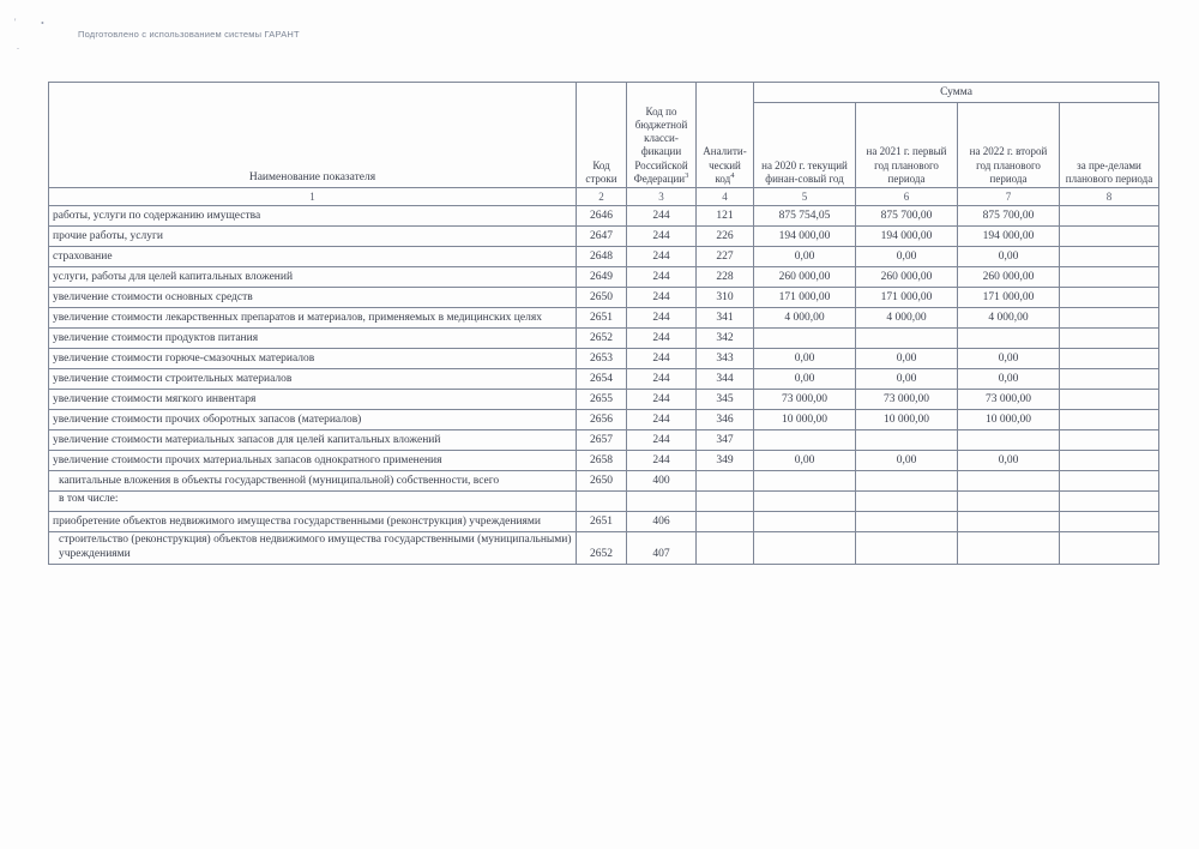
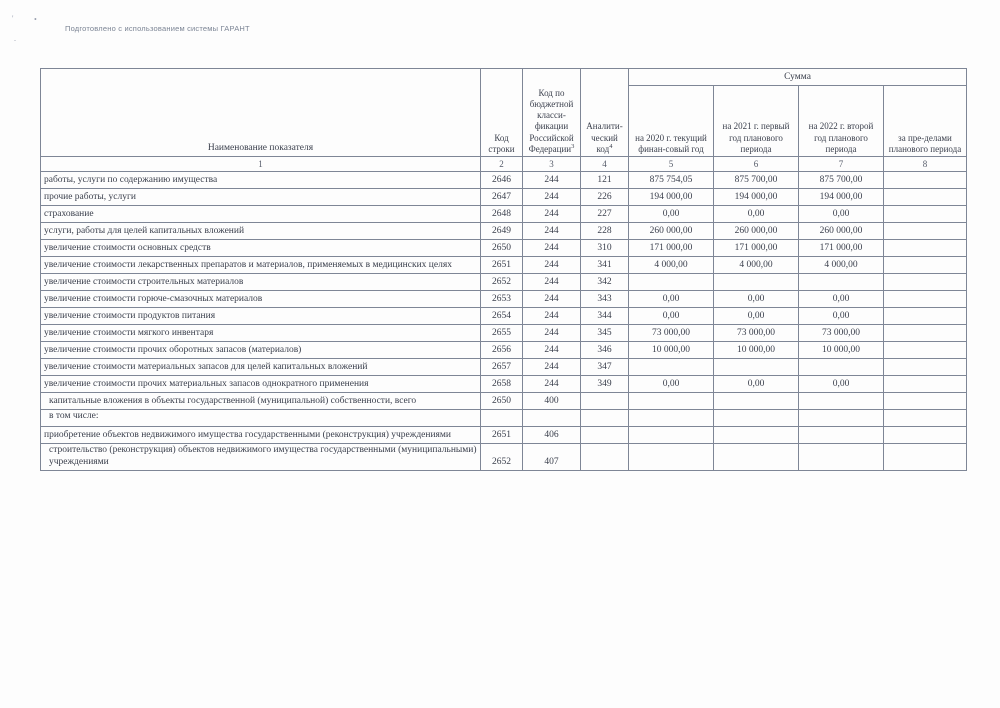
  '
  •
  .
  Подготовлено с использованием системы ГАРАНТ
  Наименование показателя	Код строки	Код по бюджетной класси-фикации Российской Федерации	Аналити-ческий код	Сумма
  на 2020 г. текущий финан-совый год	на 2021 г. первый год планового периода	на 2022 г. второй год планового периода	за пре-делами планового периода
  1	2	3	4	5	6	7	8
  работы, услуги по содержанию имущества	2646	244	121	875 754,05	875 700,00	875 700,00
  прочие работы, услуги	2647	244	226	194 000,00	194 000,00	194 000,00
  страхование	2648	244	227	0,00	0,00	0,00
  услуги, работы для целей капитальных вложений	2649	244	228	260 000,00	260 000,00	260 000,00
  увеличение стоимости основных средств	2650	244	310	171 000,00	171 000,00	171 000,00
  увеличение стоимости лекарственных препаратов и материалов, применяемых в медицинских целях	2651	244	341	4 000,00	4 000,00	4 000,00
- увеличение стоимости продуктов питания	2652	244	342
+ увеличение стоимости строительных материалов	2652	244	342
  увеличение стоимости горюче-смазочных материалов	2653	244	343	0,00	0,00	0,00
- увеличение стоимости строительных материалов	2654	244	344	0,00	0,00	0,00
+ увеличение стоимости продуктов питания	2654	244	344	0,00	0,00	0,00
  увеличение стоимости мягкого инвентаря	2655	244	345	73 000,00	73 000,00	73 000,00
  увеличение стоимости прочих оборотных запасов (материалов)	2656	244	346	10 000,00	10 000,00	10 000,00
  увеличение стоимости материальных запасов для целей капитальных вложений	2657	244	347
  увеличение стоимости прочих материальных запасов однократного применения	2658	244	349	0,00	0,00	0,00
  капитальные вложения в объекты государственной (муниципальной) собственности, всего	2650	400
  в том числе:
  приобретение объектов недвижимого имущества государственными (реконструкция) учреждениями	2651	406
  строительство (реконструкция) объектов недвижимого имущества государственными (муниципальными) учреждениями	2652	407
